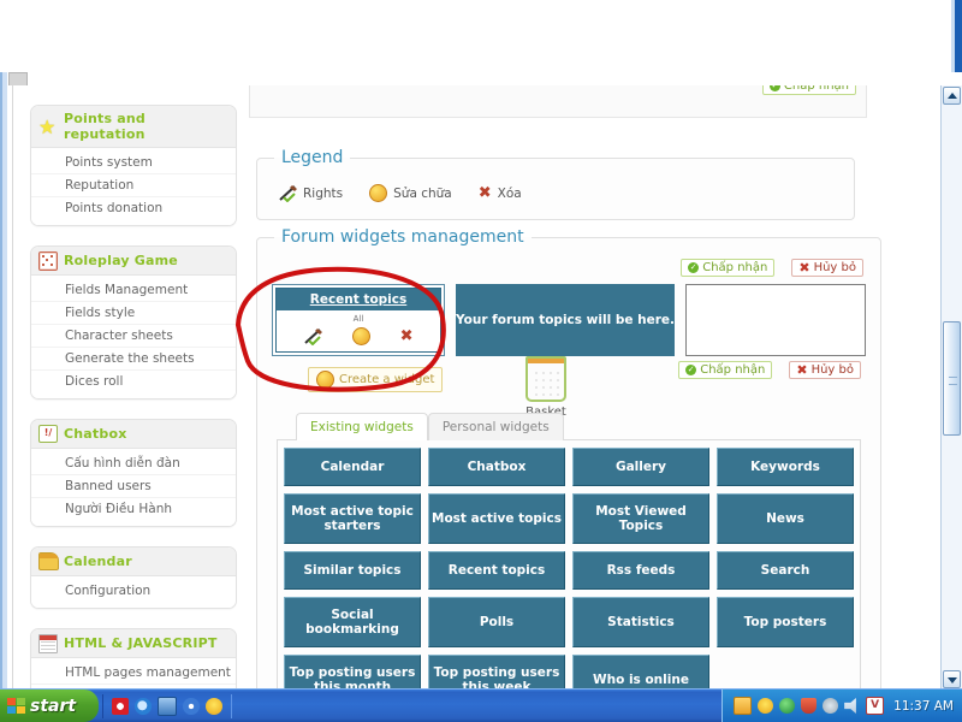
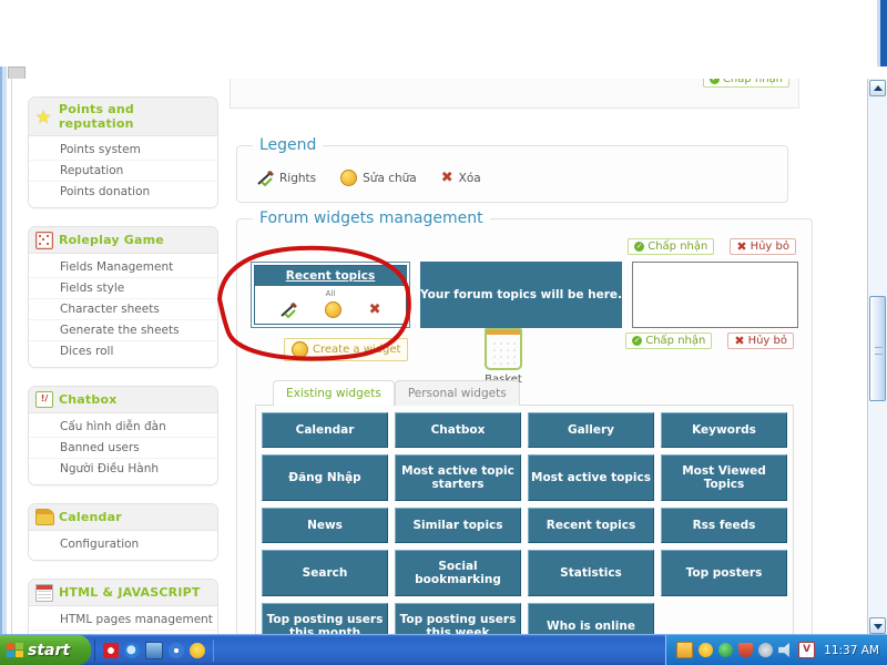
  ★
  Points and reputation
  Points system
  Reputation
  Points donation
  Roleplay Game
  Fields Management
  Fields style
  Character sheets
  Generate the sheets
  Dices roll
  !/
  Chatbox
  Cấu hình diễn đàn
  Banned users
  Người Điều Hành
  Calendar
  Configuration
  HTML & JAVASCRIPT
  HTML pages management
  ✓
  Chấp nhận
  Legend
  Rights
  Sửa chữa
  ✖
  Xóa
  Forum widgets management
  ✓
  Chấp nhận
  ✖
  Hủy bỏ
  Recent topics
  All
  ✖
  Your forum topics will be here.
  Create a wget
  ✓
  Chấp nhận
  ✖
  Hủy bỏ
  Existing widgets
  Personal widgets
  Calendar
  Chatbox
  Gallery
  Keywords
+ Đăng Nhập
  Most active topic starters
  Most active topics
  Most Viewed Topics
  News
  Similar topics
  Recent topics
  Rss feeds
  Search
  Social bookmarking
- Polls
  Statistics
  Top posters
  Top posting users this month
  Top posting users this week
  Who is online
  start
  V
  11:37 AM
